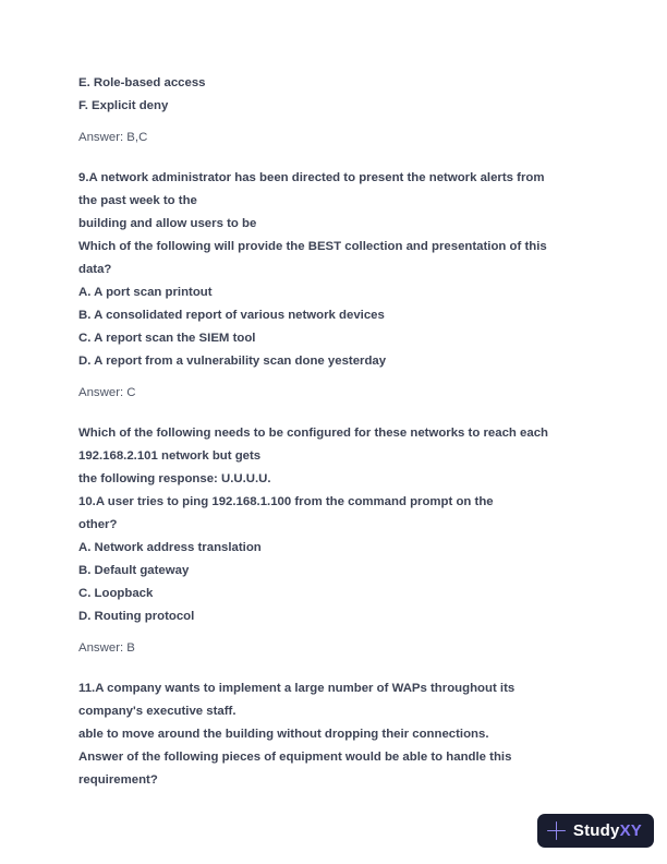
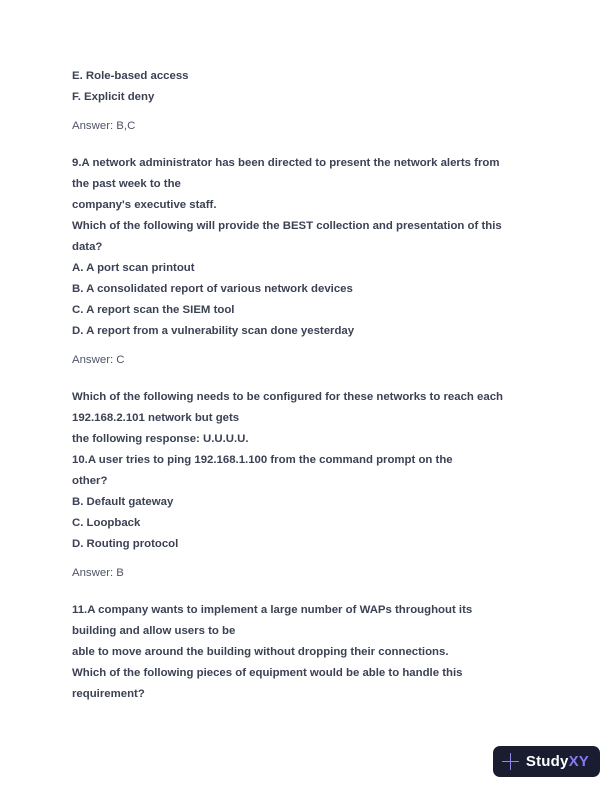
  E. Role-based access
  F. Explicit deny
  Answer: B,C
  9.A network administrator has been directed to present the network alerts from
  the past week to the
- building and allow users to be
+ company's executive staff.
  Which of the following will provide the BEST collection and presentation of this
  data?
  A. A port scan printout
  B. A consolidated report of various network devices
  C. A report scan the SIEM tool
  D. A report from a vulnerability scan done yesterday
  Answer: C
  Which of the following needs to be configured for these networks to reach each
  192.168.2.101 network but gets
  the following response: U.U.U.U.
  10.A user tries to ping 192.168.1.100 from the command prompt on the
  other?
- A. Network address translation
  B. Default gateway
  C. Loopback
  D. Routing protocol
  Answer: B
  11.A company wants to implement a large number of WAPs throughout its
- company's executive staff.
+ building and allow users to be
  able to move around the building without dropping their connections.
- Answer of the following pieces of equipment would be able to handle this
+ Which of the following pieces of equipment would be able to handle this
  requirement?
  StudyXY
